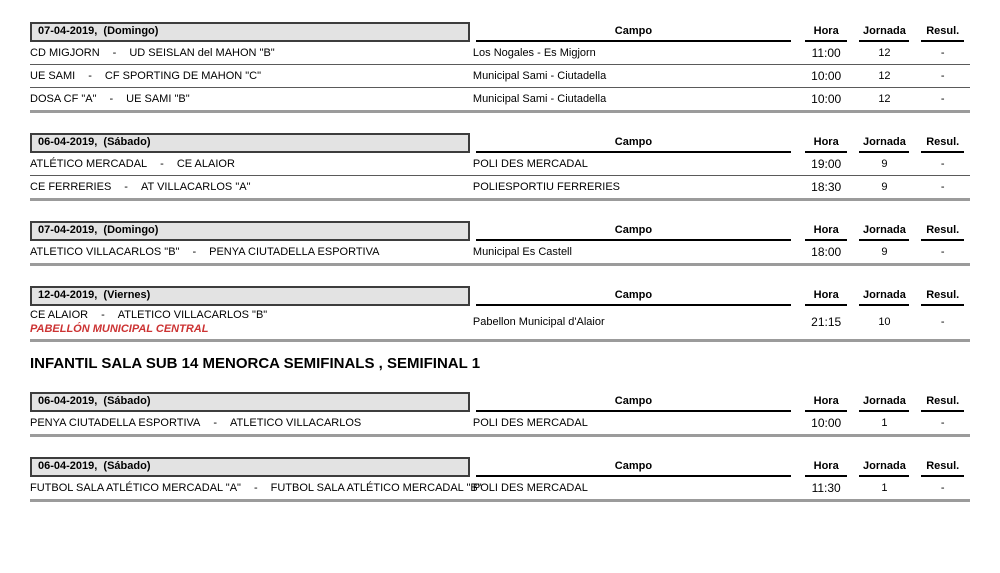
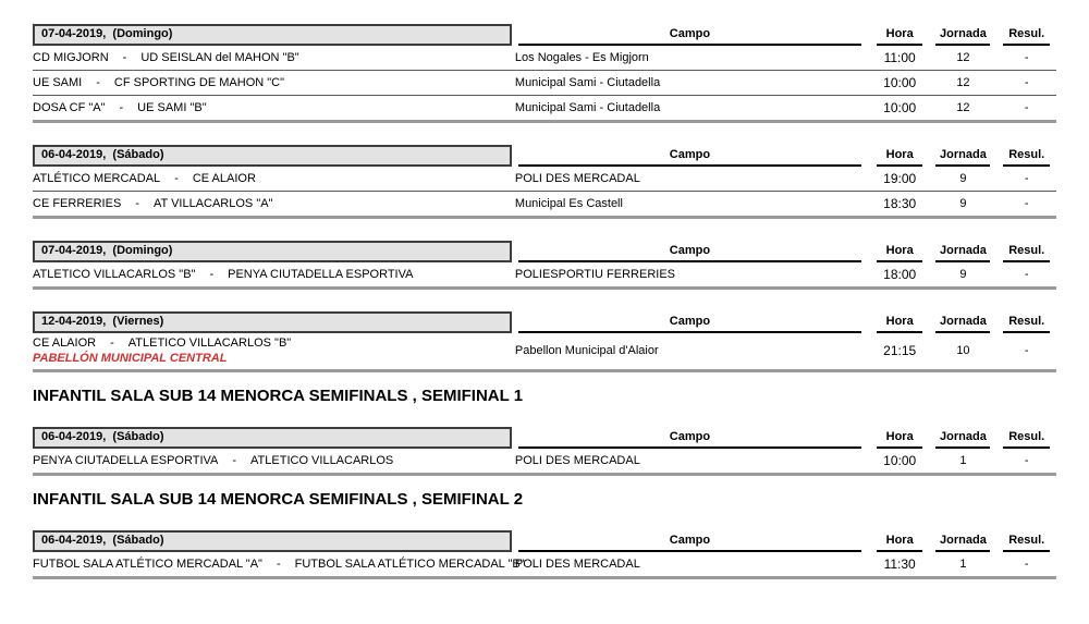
  07-04-2019, (Domingo)
  Campo
  Hora
  Jornada
  Resul.
  CD MIGJORN - UD SEISLAN del MAHON "B"
  Los Nogales - Es Migjorn
  11:00
  12
  -
  UE SAMI - CF SPORTING DE MAHON "C"
  Municipal Sami - Ciutadella
  10:00
  12
  -
  DOSA CF "A" - UE SAMI "B"
  Municipal Sami - Ciutadella
  10:00
  12
  -
  06-04-2019, (Sábado)
  Campo
  Hora
  Jornada
  Resul.
  ATLÉTICO MERCADAL - CE ALAIOR
  POLI DES MERCADAL
  19:00
  9
  -
  CE FERRERIES - AT VILLACARLOS "A"
- POLIESPORTIU FERRERIES
+ Municipal Es Castell
  18:30
  9
  -
  07-04-2019, (Domingo)
  Campo
  Hora
  Jornada
  Resul.
  ATLETICO VILLACARLOS "B" - PENYA CIUTADELLA ESPORTIVA
- Municipal Es Castell
+ POLIESPORTIU FERRERIES
  18:00
  9
  -
  12-04-2019, (Viernes)
  Campo
  Hora
  Jornada
  Resul.
  CE ALAIOR - ATLETICO VILLACARLOS "B"
  PABELLÓN MUNICIPAL CENTRAL
  Pabellon Municipal d'Alaior
  21:15
  10
  -
  INFANTIL SALA SUB 14 MENORCA SEMIFINALS , SEMIFINAL 1
  06-04-2019, (Sábado)
  Campo
  Hora
  Jornada
  Resul.
  PENYA CIUTADELLA ESPORTIVA - ATLETICO VILLACARLOS
  POLI DES MERCADAL
  10:00
  1
  -
+ INFANTIL SALA SUB 14 MENORCA SEMIFINALS , SEMIFINAL 2
  06-04-2019, (Sábado)
  Campo
  Hora
  Jornada
  Resul.
  FUTBOL SALA ATLÉTICO MERCADAL "A" - FUTBOL SALA ATLÉTICO MERCADAL "B"
  POLI DES MERCADAL
  11:30
  1
  -
